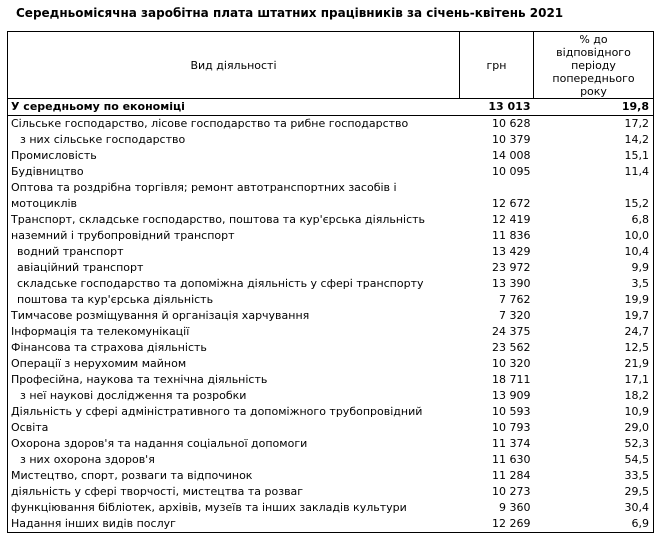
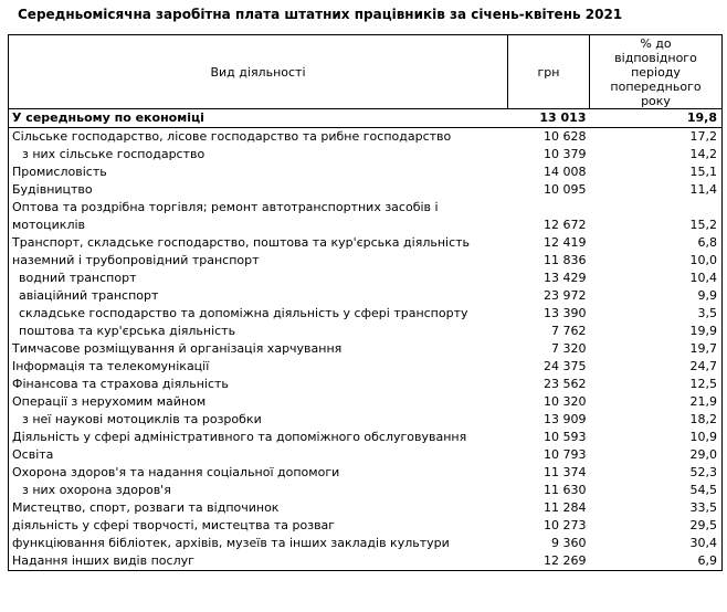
  Середньомісячна заробітна плата штатних працівників за січень-квітень 2021
  Вид діяльності	грн	% до відповідного періоду попереднього року
  У середньому по економіці	13 013	19,8
  Сільське господарство, лісове господарство та рибне господарство	10 628	17,2
  з них сільське господарство	10 379	14,2
  Промисловість	14 008	15,1
  Будівництво	10 095	11,4
  Оптова та роздрібна торгівля; ремонт автотранспортних засобів і мотоциклів	12 672	15,2
  Транспорт, складське господарство, поштова та кур'єрська діяльність	12 419	6,8
  наземний і трубопровідний транспорт	11 836	10,0
  водний транспорт	13 429	10,4
  авіаційний транспорт	23 972	9,9
  складське господарство та допоміжна діяльність у сфері транспорту	13 390	3,5
  поштова та кур'єрська діяльність	7 762	19,9
  Тимчасове розміщування й організація харчування	7 320	19,7
  Інформація та телекомунікації	24 375	24,7
  Фінансова та страхова діяльність	23 562	12,5
  Операції з нерухомим майном	10 320	21,9
- Професійна, наукова та технічна діяльність	18 711	17,1
- з неї наукові дослідження та розробки	13 909	18,2
+ з неї наукові мотоциклів та розробки	13 909	18,2
- Діяльність у сфері адміністративного та допоміжного трубопровідний	10 593	10,9
+ Діяльність у сфері адміністративного та допоміжного обслуговування	10 593	10,9
  Освіта	10 793	29,0
  Охорона здоров'я та надання соціальної допомоги	11 374	52,3
  з них охорона здоров'я	11 630	54,5
  Мистецтво, спорт, розваги та відпочинок	11 284	33,5
  діяльність у сфері творчості, мистецтва та розваг	10 273	29,5
  функціювання бібліотек, архівів, музеїв та інших закладів культури	9 360	30,4
  Надання інших видів послуг	12 269	6,9
